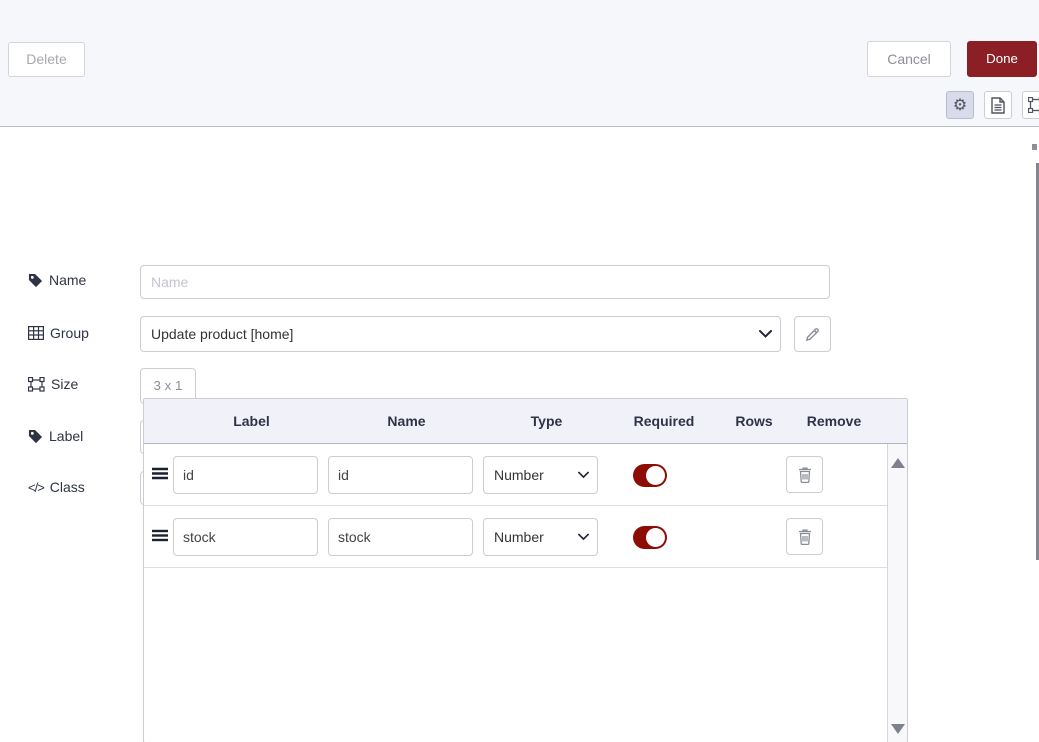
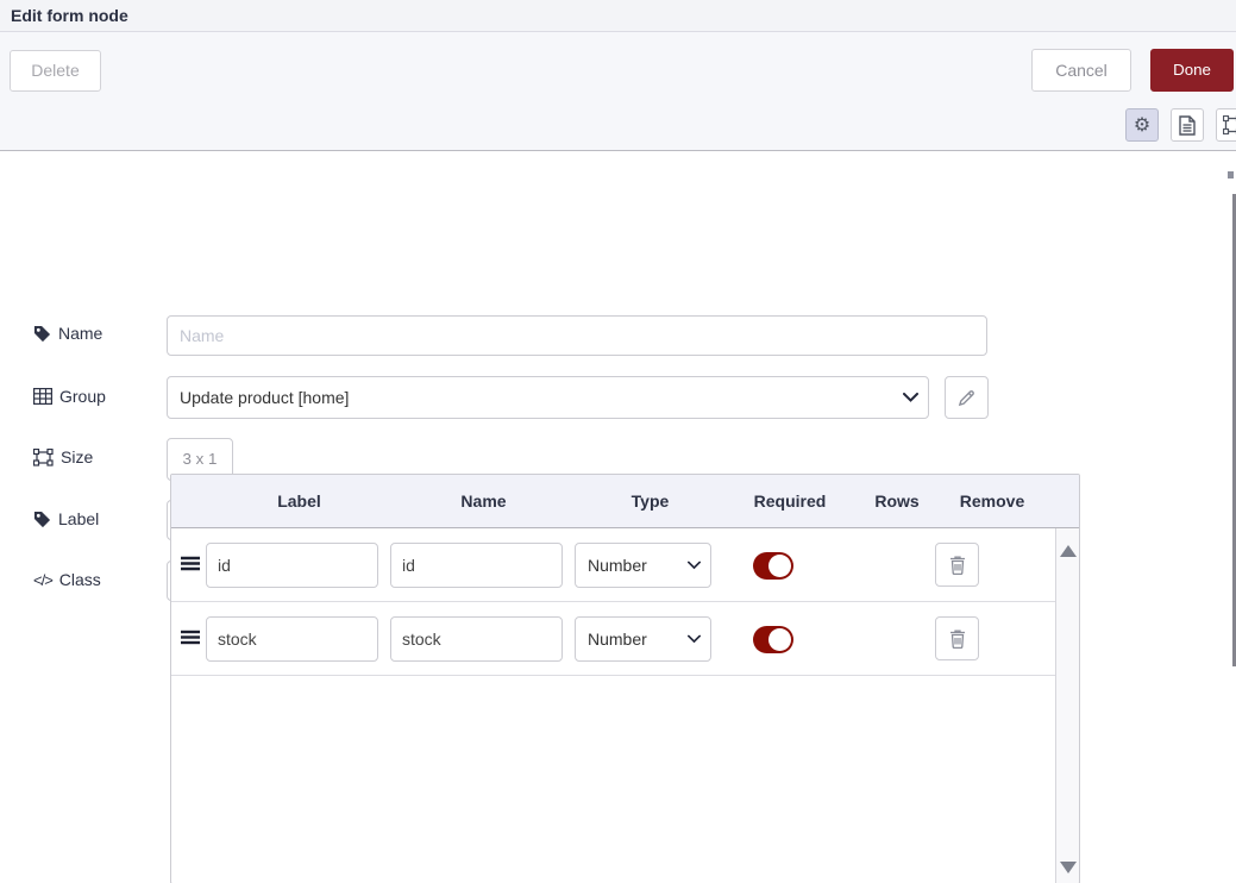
+ Edit form node
  Delete
  Cancel
  Done
  ⚙
  Name
  Name
  Group
  Update product [home]
  Size
  3 x 1
  Label
  </>
  Class
  Label
  Name
  Type
  Required
  Rows
  Remove
  id
  id
  Number
  stock
  stock
  Number
